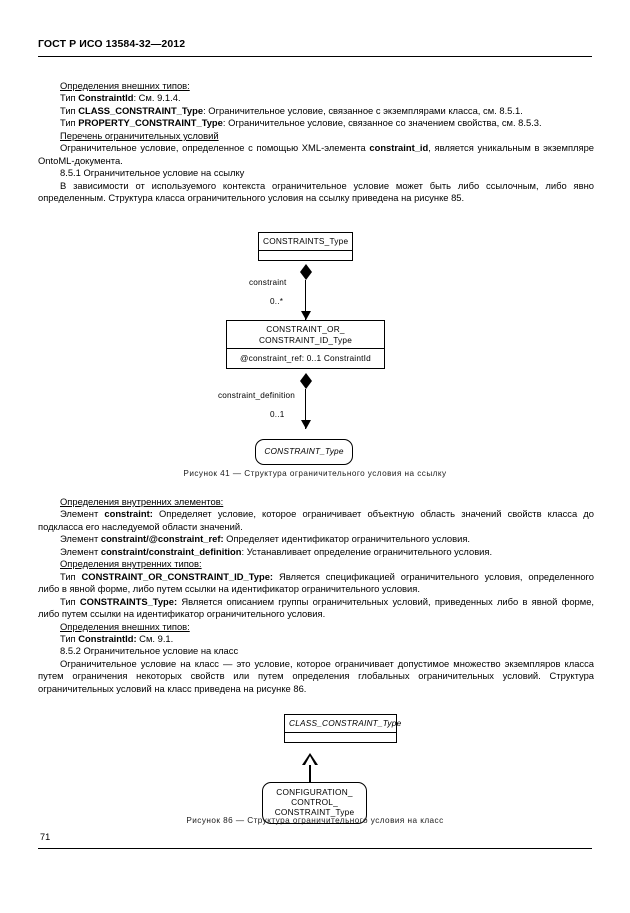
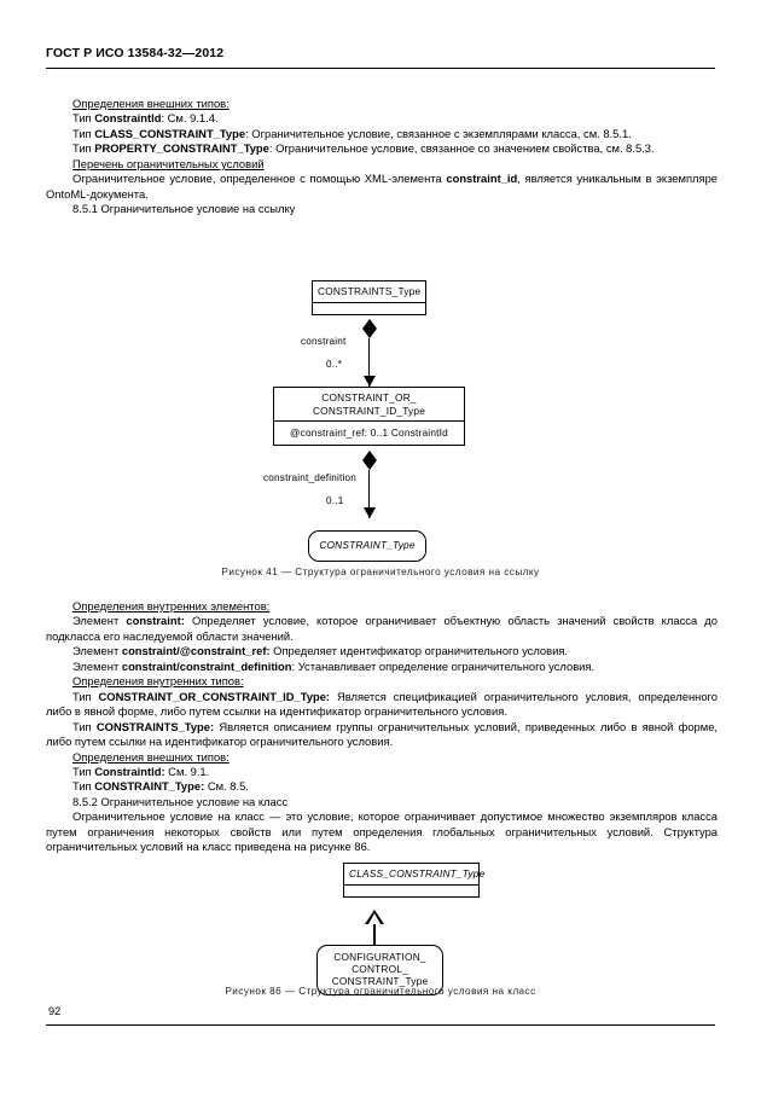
  ГОСТ Р ИСО 13584-32—2012
  Определения внешних типов:
  Тип ConstraintId: См. 9.1.4.
  Тип CLASS_CONSTRAINT_Type: Ограничительное условие, связанное с экземплярами класса, см. 8.5.1.
  Тип PROPERTY_CONSTRAINT_Type: Ограничительное условие, связанное со значением свойства, см. 8.5.3.
  Перечень ограничительных условий
  Ограничительное условие, определенное с помощью XML-элемента constraint_id, является уникальным в экземпляре OntoML-документа.
  8.5.1 Ограничительное условие на ссылку
- В зависимости от используемого контекста ограничительное условие может быть либо ссылочным, либо явно определенным. Структура класса ограничительного условия на ссылку приведена на рисунке 85.
  CONSTRAINTS_Type
  constraint
  0..*
  CONSTRAINT_OR_
  CONSTRAINT_ID_Type
  @constraint_ref: 0..1 ConstraintId
  constraint_definition
  0..1
  CONSTRAINT_Type
  Рисунок 41 — Структура ограничительного условия на ссылку
  Определения внутренних элементов:
  Элемент constraint: Определяет условие, которое ограничивает объектную область значений свойств класса до подкласса его наследуемой области значений.
  Элемент constraint/@constraint_ref: Определяет идентификатор ограничительного условия.
  Элемент constraint/constraint_definition: Устанавливает определение ограничительного условия.
  Определения внутренних типов:
  Тип CONSTRAINT_OR_CONSTRAINT_ID_Type: Является спецификацией ограничительного условия, определенного либо в явной форме, либо путем ссылки на идентификатор ограничительного условия.
  Тип CONSTRAINTS_Type: Является описанием группы ограничительных условий, приведенных либо в явной форме, либо путем ссылки на идентификатор ограничительного условия.
  Определения внешних типов:
  Тип ConstraintId: См. 9.1.
+ Тип CONSTRAINT_Type: См. 8.5.
  8.5.2 Ограничительное условие на класс
  Ограничительное условие на класс — это условие, которое ограничивает допустимое множество экземпляров класса путем ограничения некоторых свойств или путем определения глобальных ограничительных условий. Структура ограничительных условий на класс приведена на рисунке 86.
  CLASS_CONSTRAINT_Type
  CONFIGURATION_
  CONTROL_
  CONSTRAINT_Type
  Рисунок 86 — Структура ограничительного условия на класс
- 71
+ 92
